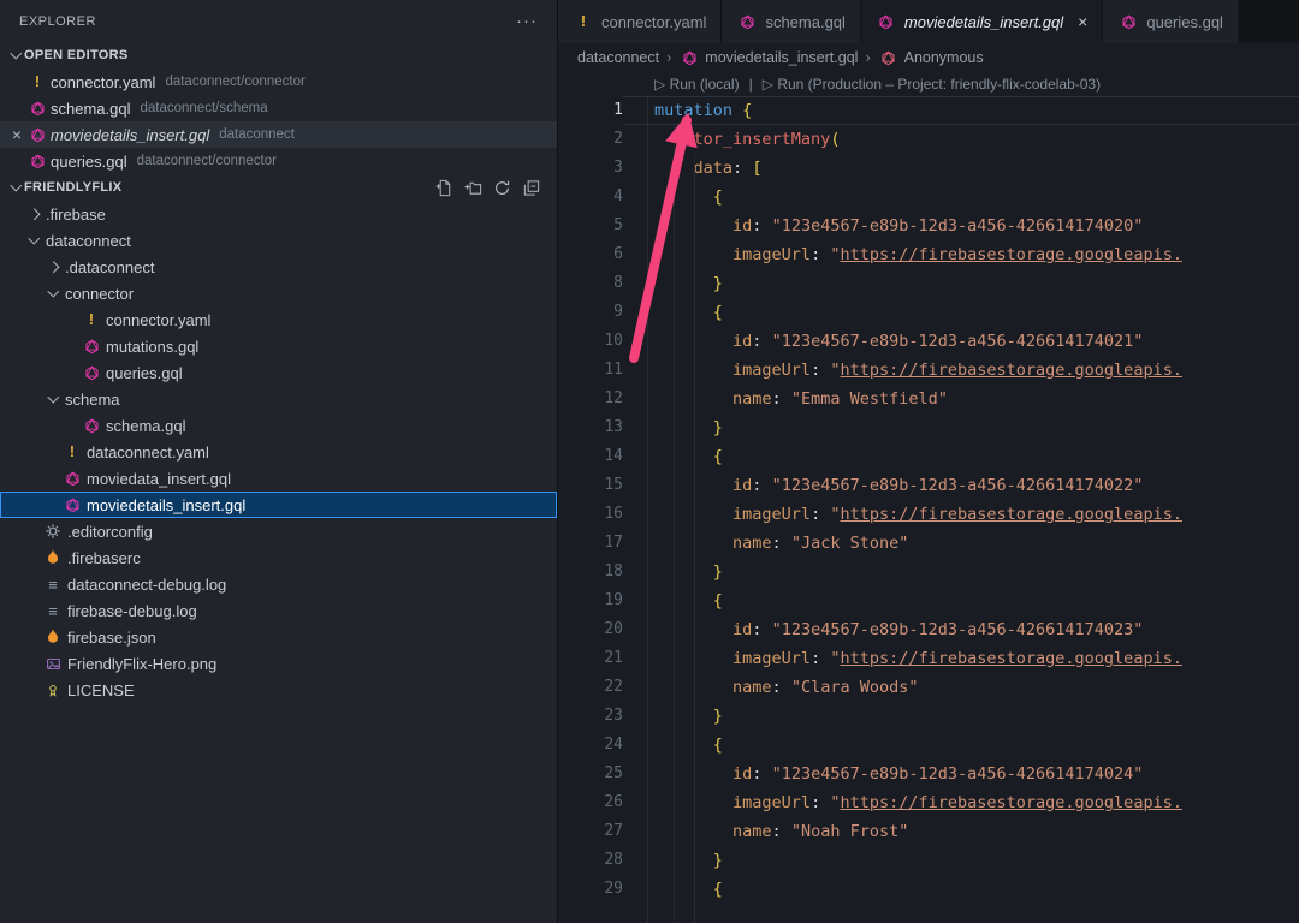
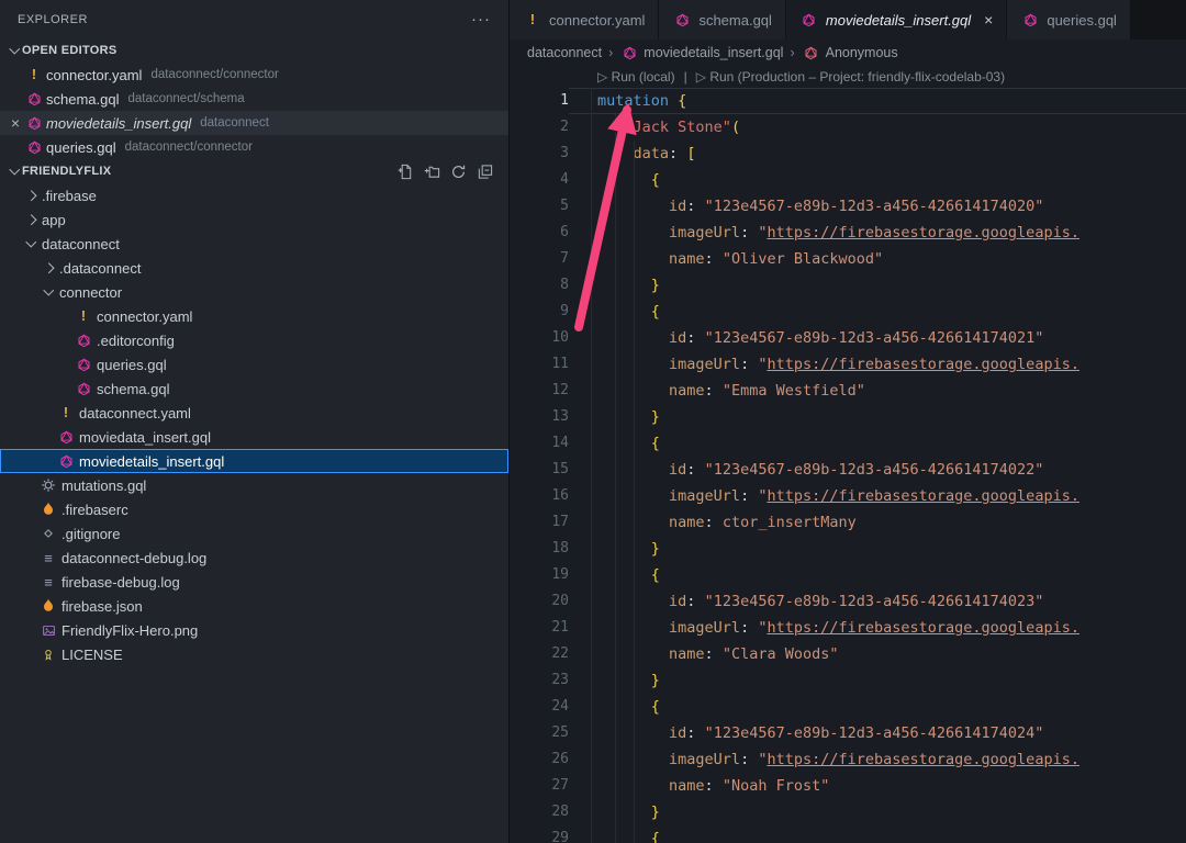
  EXPLORER
  ···
  OPEN EDITORS
  !
  connector.yaml
  dataconnect/connector
  schema.gql
  dataconnect/schema
  ×
  moviedetails_insert.gql
  dataconnect
  queries.gql
  dataconnect/connector
  FRIENDLYFLIX
  .firebase
+ app
  dataconnect
  .dataconnect
  connector
  !
  connector.yaml
- mutations.gql
+ .editorconfig
  queries.gql
- schema
  schema.gql
  !
  dataconnect.yaml
  moviedata_insert.gql
  moviedetails_insert.gql
- .editorconfig
+ mutations.gql
  .firebaserc
+ .gitignore
  ≡
  dataconnect-debug.log
  ≡
  firebase-debug.log
  firebase.json
  FriendlyFlix-Hero.png
  LICENSE
  !
  connector.yaml
  schema.gql
  moviedetails_insert.gql
  ×
  queries.gql
  dataconnect
  ›
  moviedetails_insert.gql
  ›
  Anonymous
  ▷ Run (local)
  |
  ▷ Run (Production – Project: friendly-flix-codelab-03)
  1
  mutation {
  2
- ctor_insertMany(
+ "Jack Stone"(
  3
  data: [
  4
  {
  5
  id: "123e4567-e89b-12d3-a456-426614174020"
  6
  imageUrl: "https://firebasestorage.googleapis.
+ 7
+ name: "Oliver Blackwood"
  8
  }
  9
  {
  10
  id: "123e4567-e89b-12d3-a456-426614174021"
  11
  imageUrl: "https://firebasestorage.googleapis.
  12
  name: "Emma Westfield"
  13
  }
  14
  {
  15
  id: "123e4567-e89b-12d3-a456-426614174022"
  16
  imageUrl: "https://firebasestorage.googleapis.
  17
- name: "Jack Stone"
+ name: ctor_insertMany
  18
  }
  19
  {
  20
  id: "123e4567-e89b-12d3-a456-426614174023"
  21
  imageUrl: "https://firebasestorage.googleapis.
  22
  name: "Clara Woods"
  23
  }
  24
  {
  25
  id: "123e4567-e89b-12d3-a456-426614174024"
  26
  imageUrl: "https://firebasestorage.googleapis.
  27
  name: "Noah Frost"
  28
  }
  29
  {
